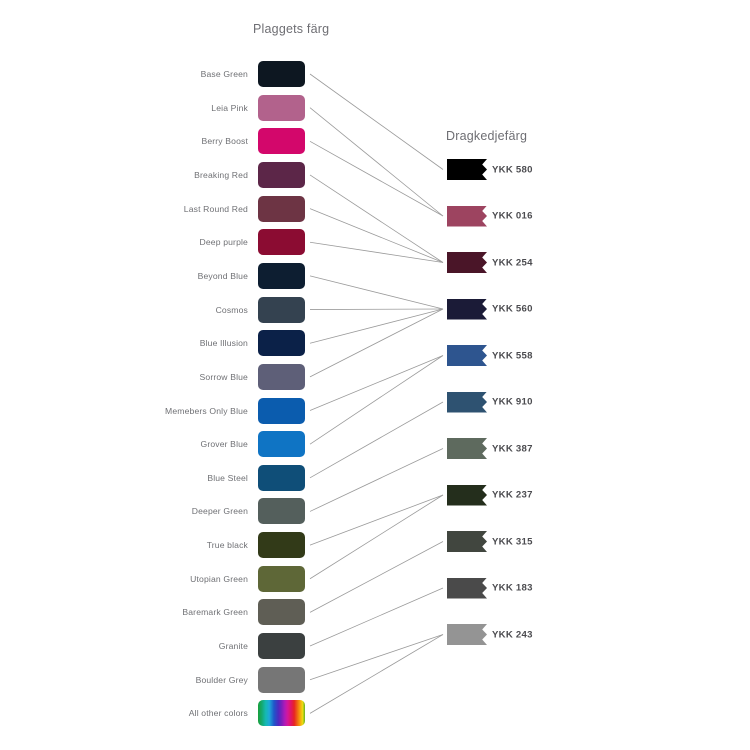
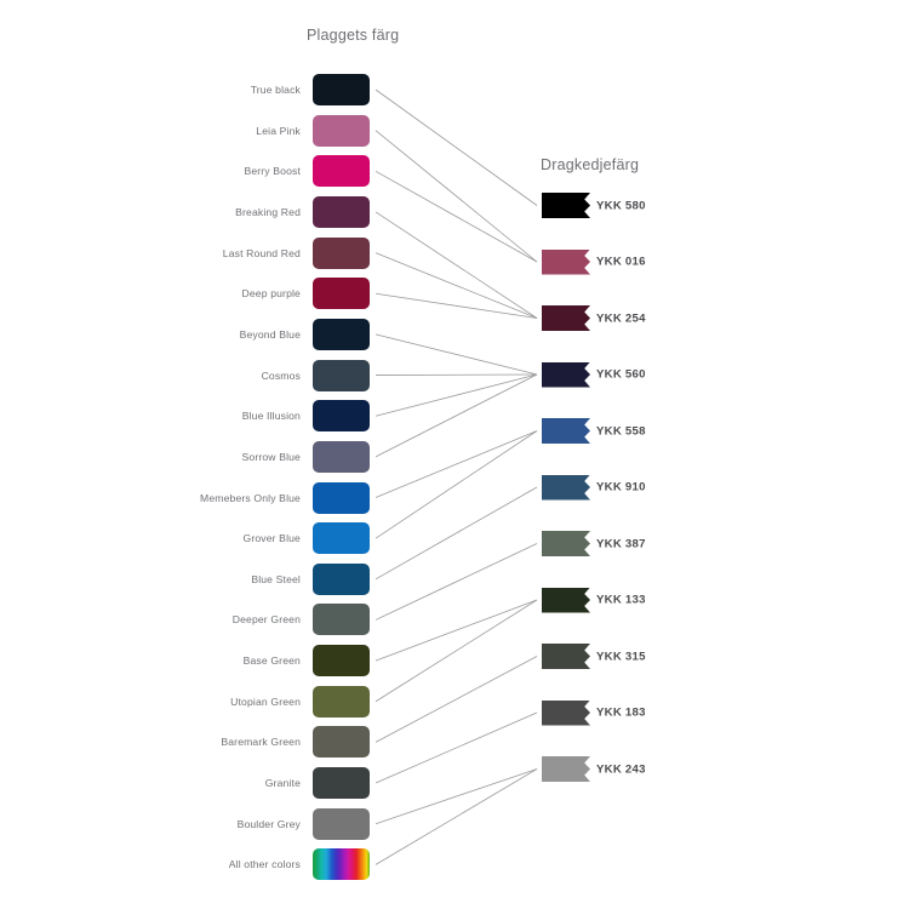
  Plaggets färg
  Dragkedjefärg
- Base Green
+ True black
  Leia Pink
  Berry Boost
  Breaking Red
  Last Round Red
  Deep purple
  Beyond Blue
  Cosmos
  Blue Illusion
  Sorrow Blue
  Memebers Only Blue
  Grover Blue
  Blue Steel
  Deeper Green
- True black
+ Base Green
  Utopian Green
  Baremark Green
  Granite
  Boulder Grey
  All other colors
  YKK 580
  YKK 016
  YKK 254
  YKK 560
  YKK 558
  YKK 910
  YKK 387
- YKK 237
+ YKK 133
  YKK 315
  YKK 183
  YKK 243
